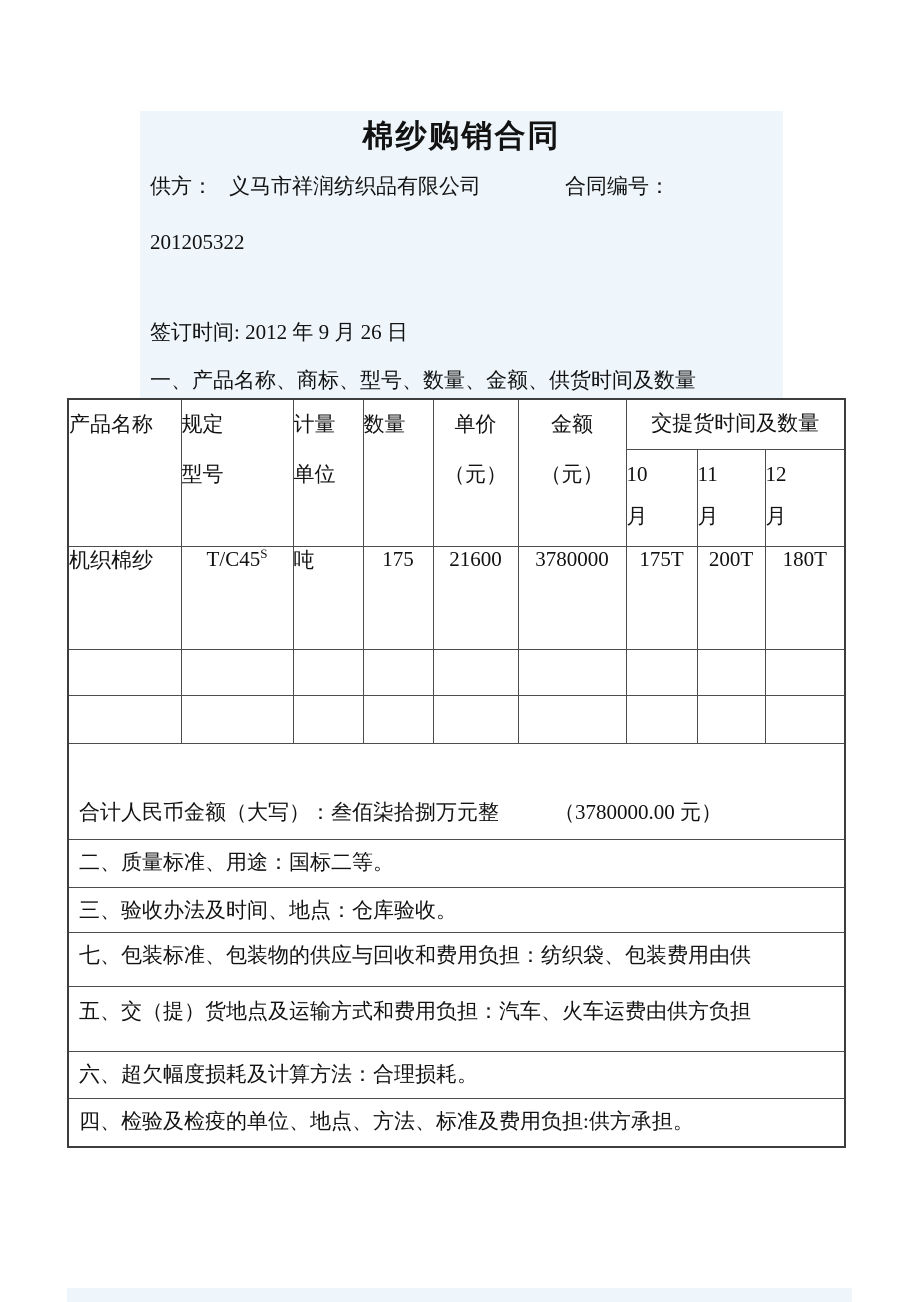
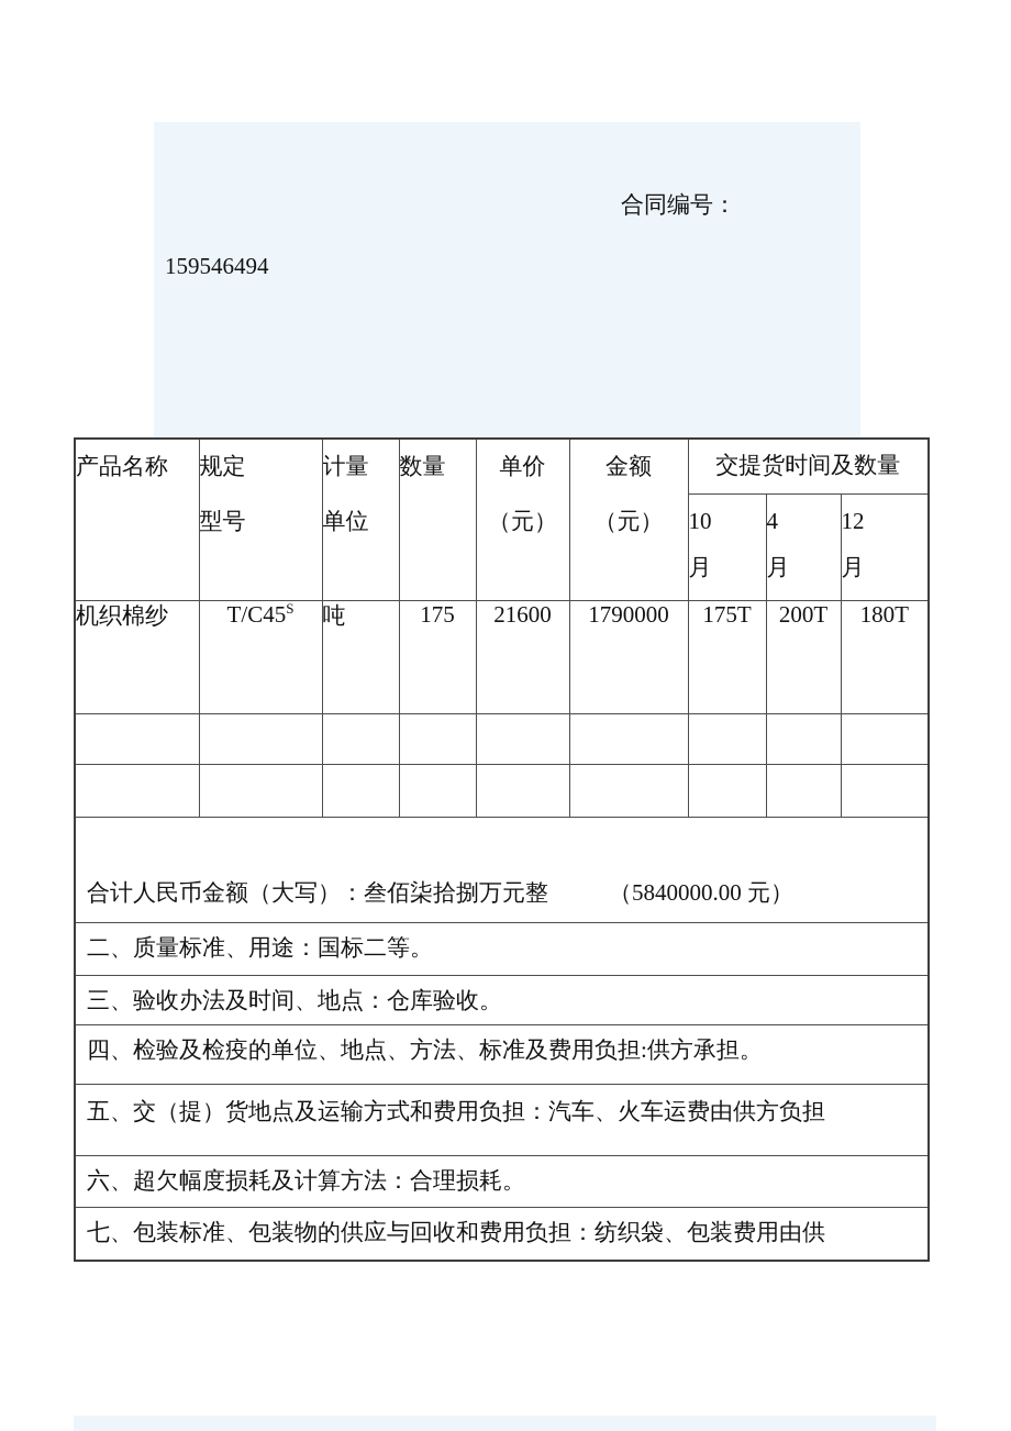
- 棉纱购销合同
- 供方： 义马市祥润纺织品有限公司
  合同编号：
- 201205322
+ 159546494
- 签订时间: 2012 年 9 月 26 日
- 一、产品名称、商标、型号、数量、金额、供货时间及数量
  产品名称	规定 型号	计量 单位	数量	单价 （元）	金额 （元）	交提货时间及数量
- 10 月	11 月	12 月
+ 10 月	4 月	12 月
- 机织棉纱	T/C45S	吨	175	21600	3780000	175T	200T	180T
+ 机织棉纱	T/C45S	吨	175	21600	1790000	175T	200T	180T
- 合计人民币金额（大写）：叁佰柒拾捌万元整 （3780000.00 元）
+ 合计人民币金额（大写）：叁佰柒拾捌万元整 （5840000.00 元）
  二、质量标准、用途：国标二等。
  三、验收办法及时间、地点：仓库验收。
- 七、包装标准、包装物的供应与回收和费用负担：纺织袋、包装费用由供
+ 四、检验及检疫的单位、地点、方法、标准及费用负担:供方承担。
  五、交（提）货地点及运输方式和费用负担：汽车、火车运费由供方负担
  六、超欠幅度损耗及计算方法：合理损耗。
- 四、检验及检疫的单位、地点、方法、标准及费用负担:供方承担。
+ 七、包装标准、包装物的供应与回收和费用负担：纺织袋、包装费用由供
